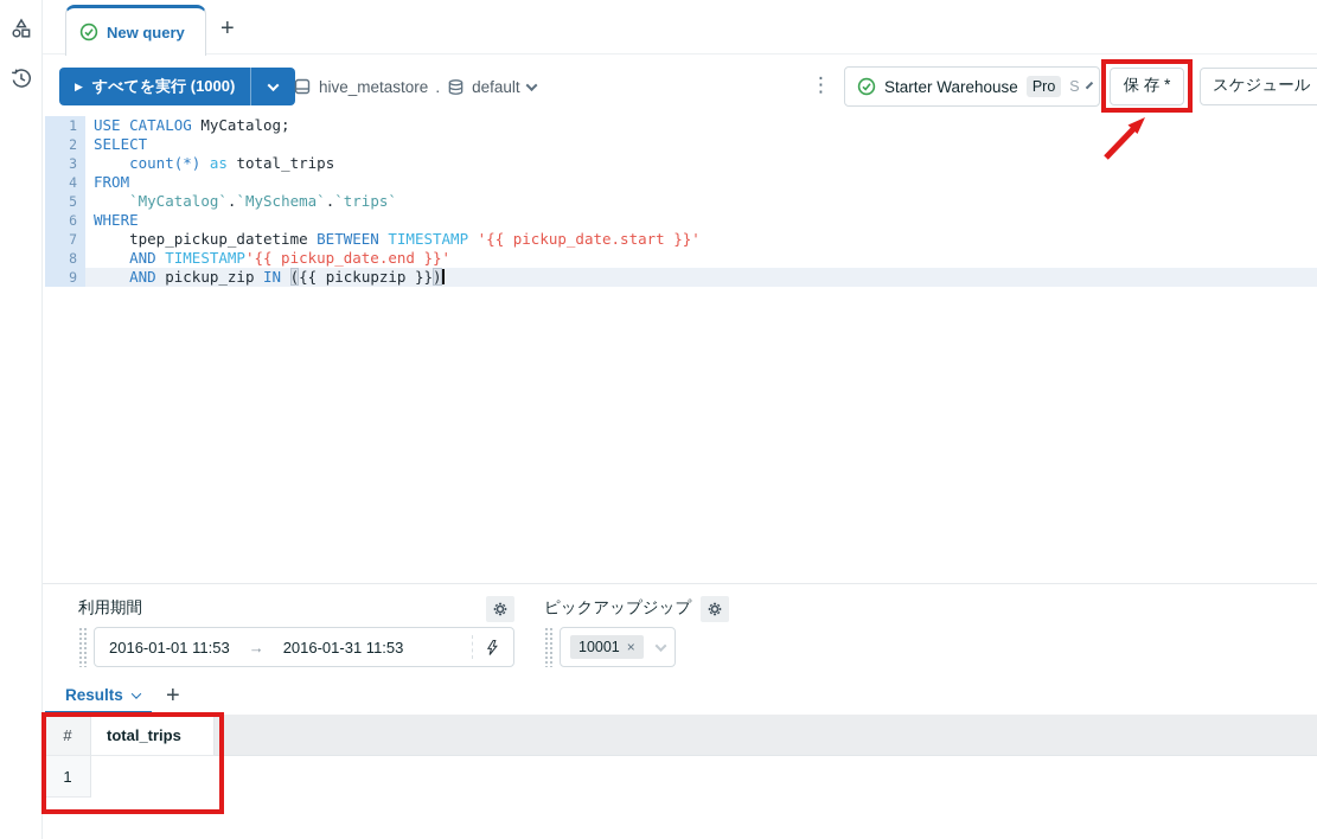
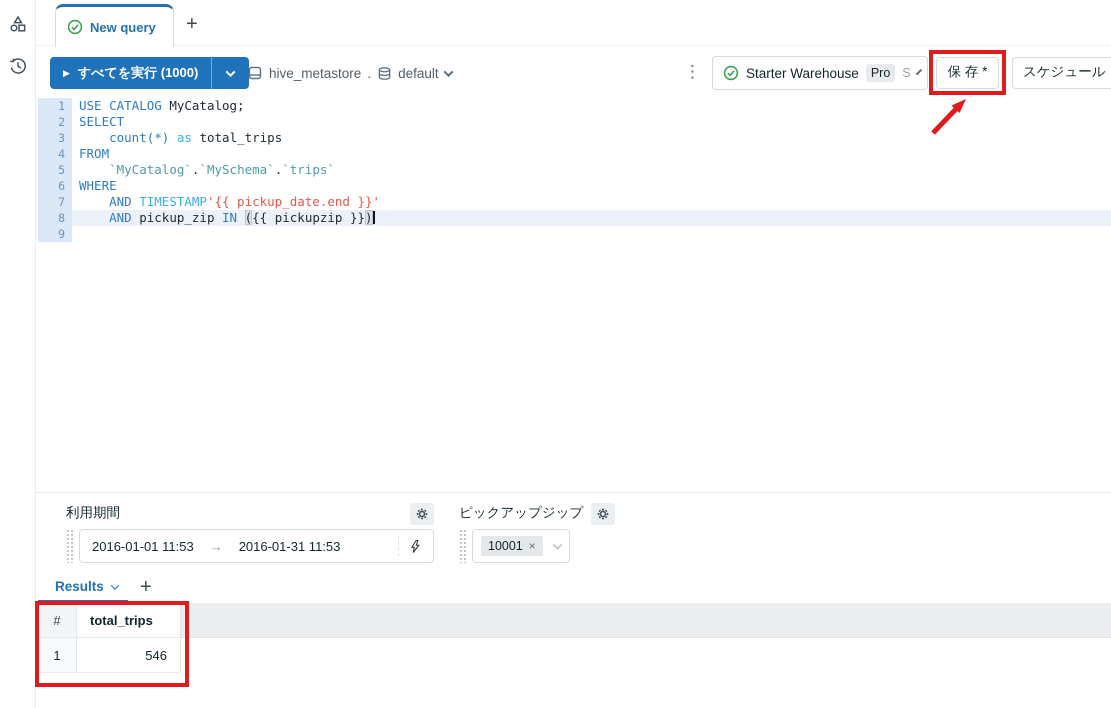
  New query
  +
  ▶
  すべてを実行 (1000)
  hive_metastore
  .
  default
  ⋮
  Starter Warehouse
  Pro
  S
  保 存 *
  スケジュール
  1
  2
  3
  4
  5
  6
  7
  8
  9
  USE CATALOG MyCatalog;
  SELECT
  count(*) as total_trips
  FROM
  `MyCatalog`.`MySchema`.`trips`
  WHERE
- tpep_pickup_datetime BETWEEN TIMESTAMP '{{ pickup_date.start }}'
  AND TIMESTAMP'{{ pickup_date.end }}'
  AND pickup_zip IN ({{ pickupzip }})
  利用期間
  2016-01-01 11:53
  →
  2016-01-31 11:53
  ピックアップジップ
  10001
  ×
  Results
  +
  #
  total_trips
  1
+ 546
